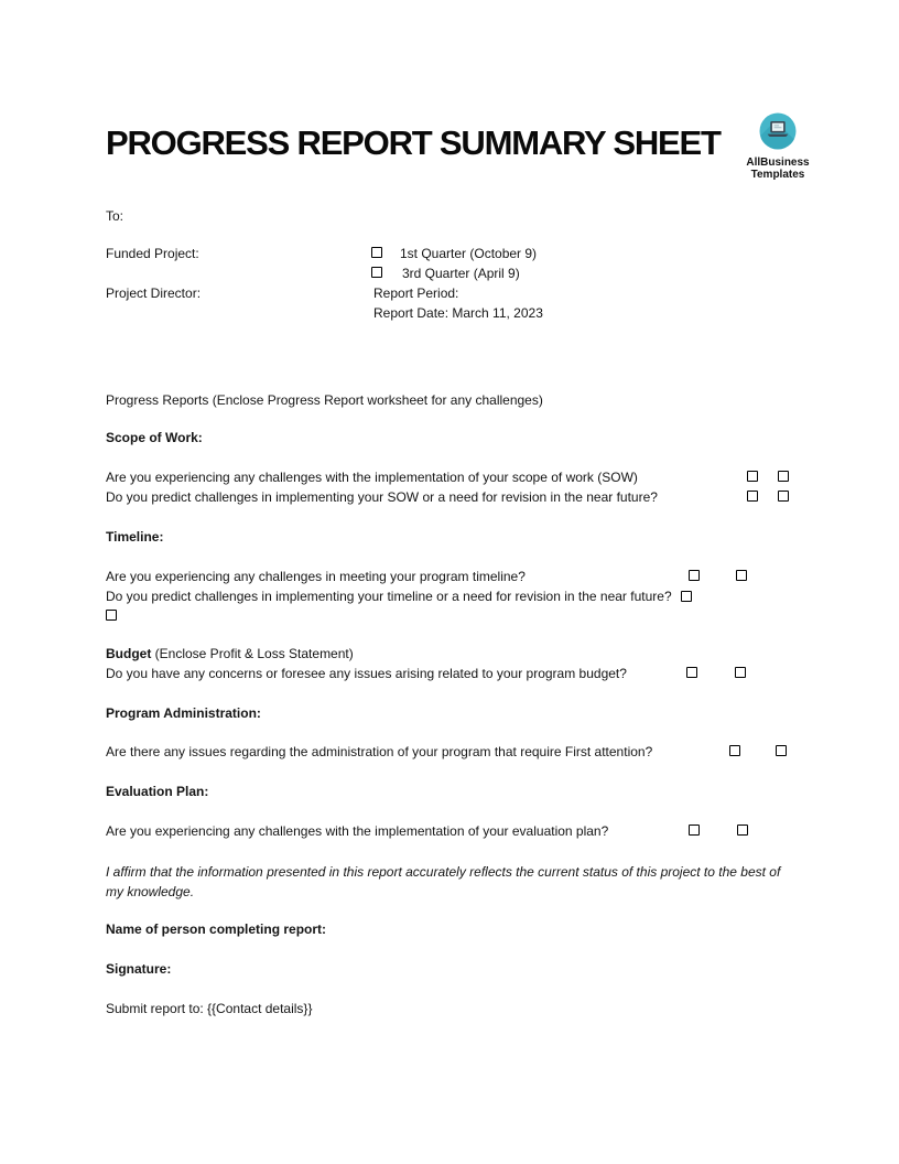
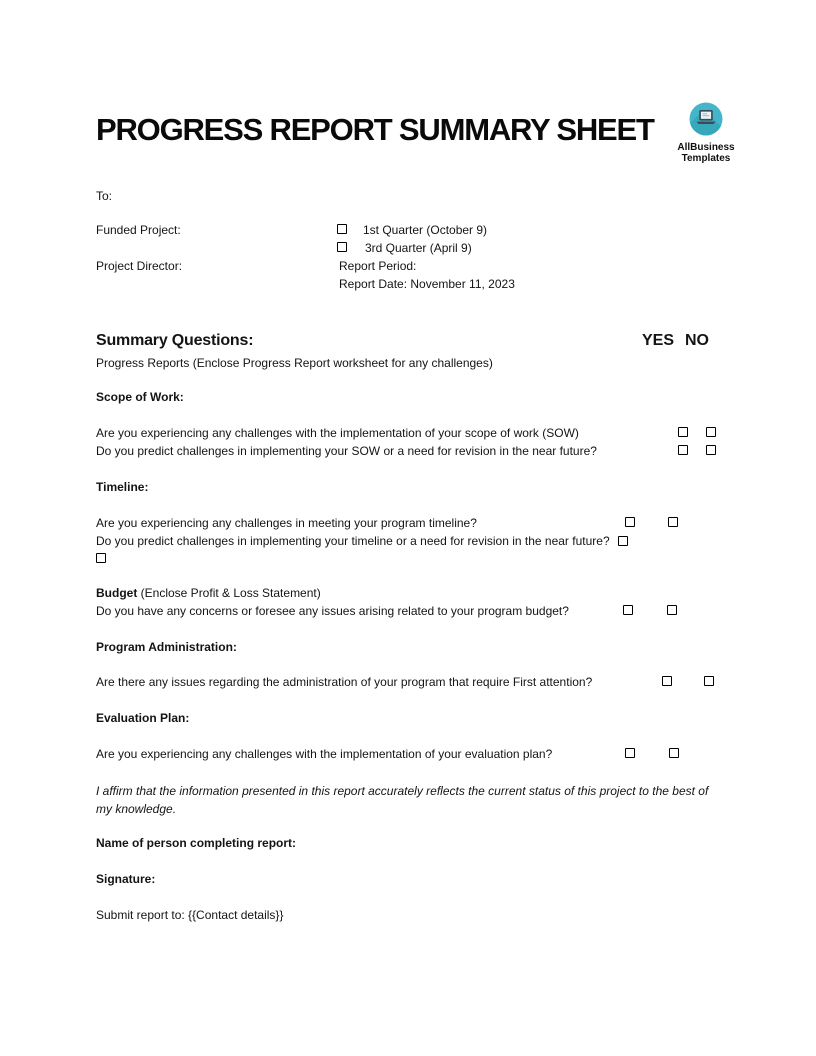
  PROGRESS REPORT SUMMARY SHEET
  AllBusiness
  Templates
  To:
  Funded Project:
  1st Quarter (October 9)
  3rd Quarter (April 9)
  Project Director:
  Report Period:
- Report Date: March 11, 2023
+ Report Date: November 11, 2023
+ Summary Questions:
+ YES
+ NO
  Progress Reports (Enclose Progress Report worksheet for any challenges)
  Scope of Work:
  Are you experiencing any challenges with the implementation of your scope of work (SOW)
  Do you predict challenges in implementing your SOW or a need for revision in the near future?
  Timeline:
  Are you experiencing any challenges in meeting your program timeline?
  Do you predict challenges in implementing your timeline or a need for revision in the near future?
  Budget (Enclose Profit & Loss Statement)
  Do you have any concerns or foresee any issues arising related to your program budget?
  Program Administration:
  Are there any issues regarding the administration of your program that require First attention?
  Evaluation Plan:
  Are you experiencing any challenges with the implementation of your evaluation plan?
  I affirm that the information presented in this report accurately reflects the current status of this project to the best of my knowledge.
  Name of person completing report:
  Signature:
  Submit report to: {{Contact details}}
